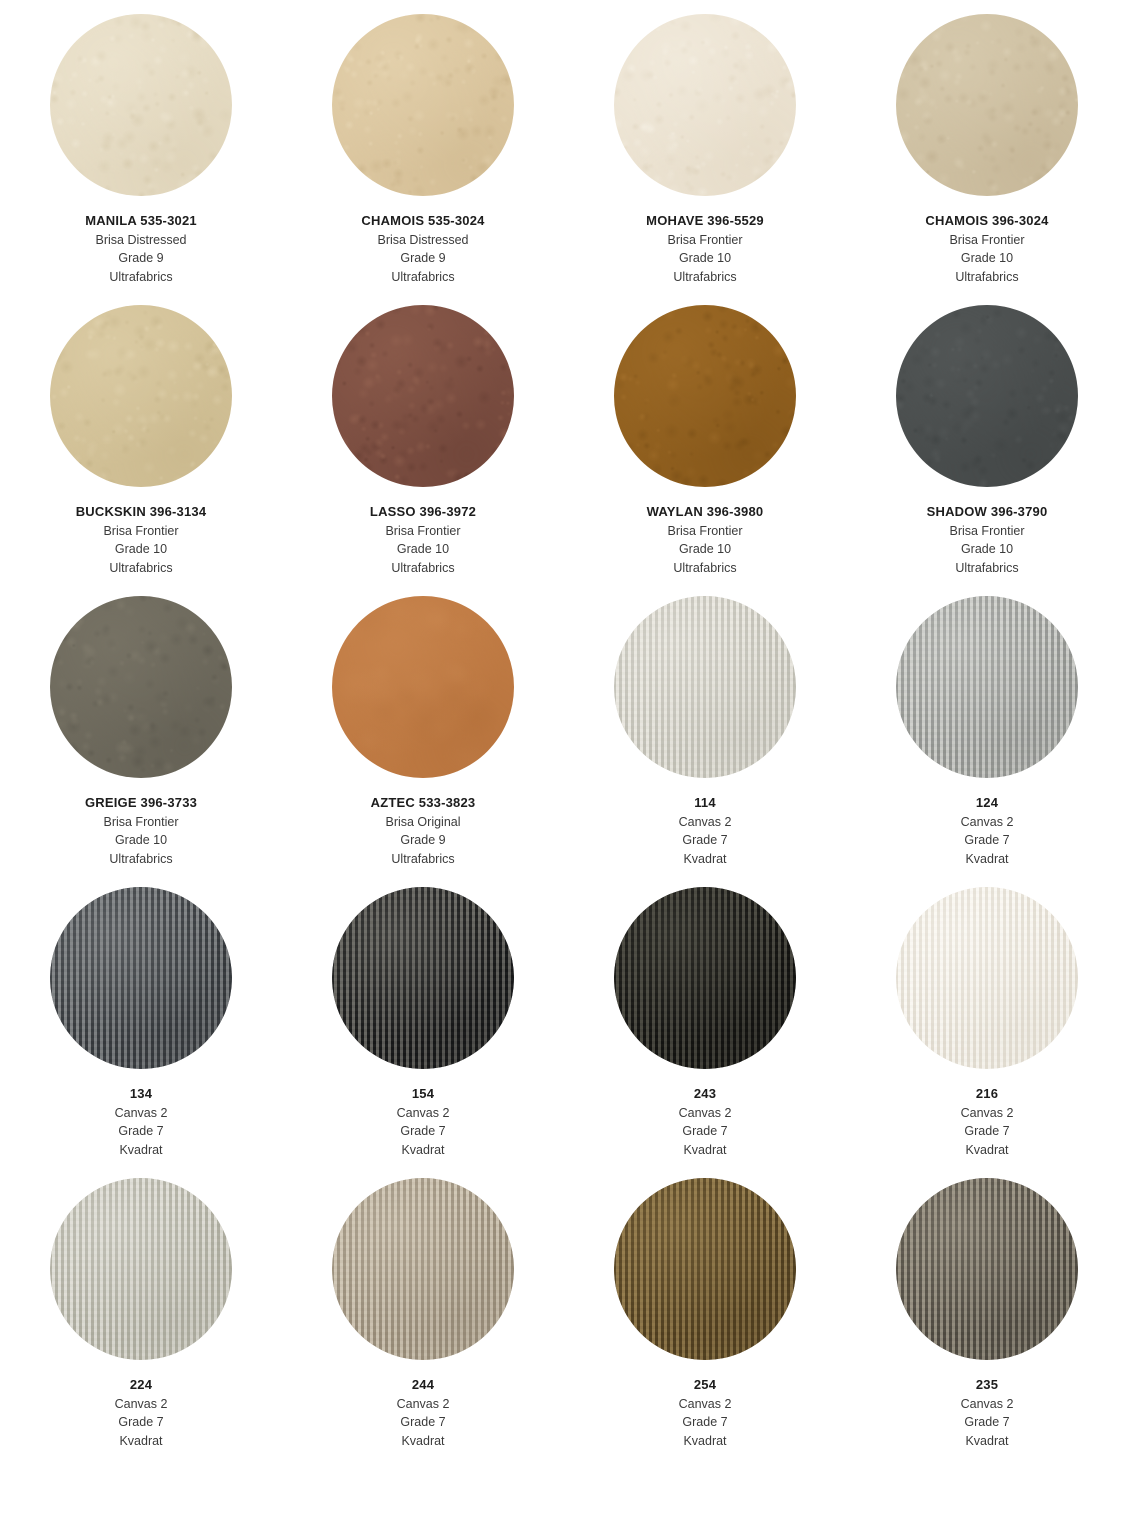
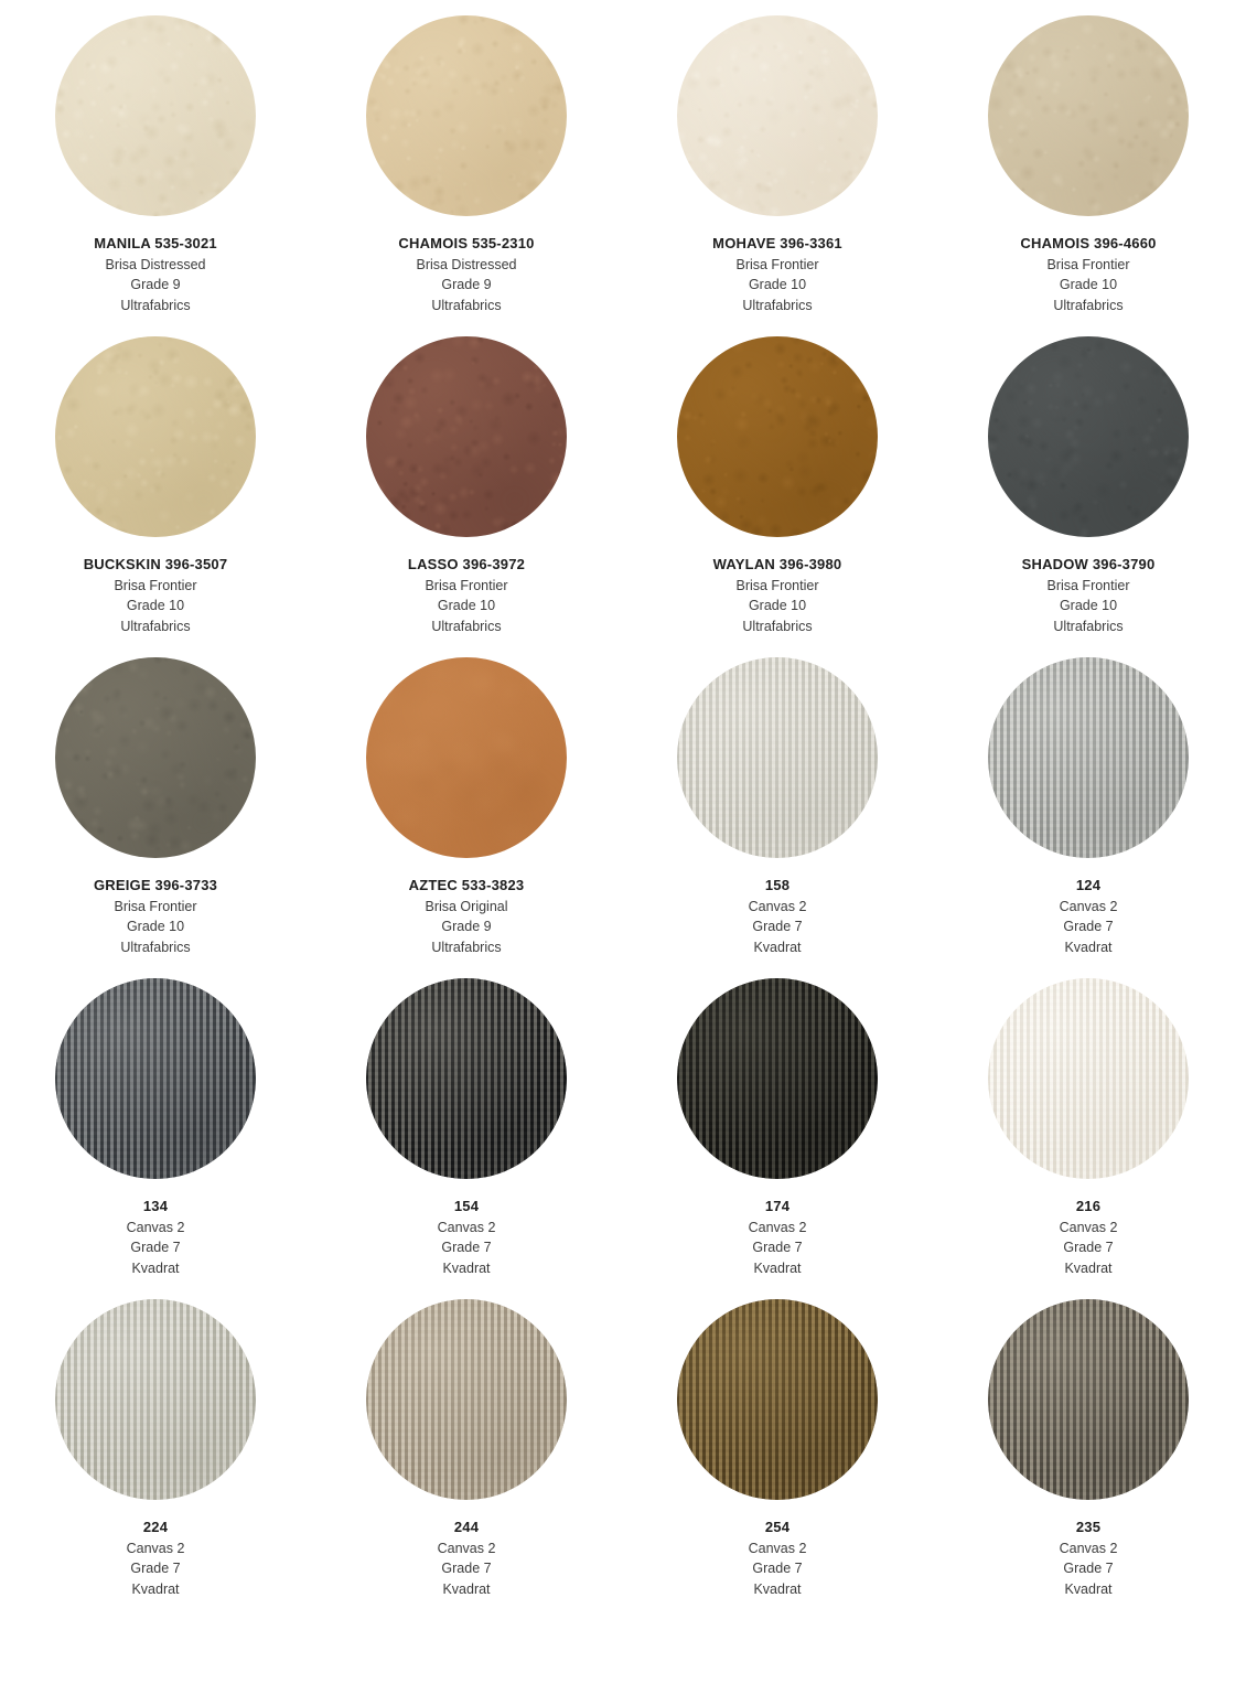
  MANILA 535-3021
  Brisa Distressed
  Grade 9
  Ultrafabrics
- CHAMOIS 535-3024
+ CHAMOIS 535-2310
  Brisa Distressed
  Grade 9
  Ultrafabrics
- MOHAVE 396-5529
+ MOHAVE 396-3361
  Brisa Frontier
  Grade 10
  Ultrafabrics
- CHAMOIS 396-3024
+ CHAMOIS 396-4660
  Brisa Frontier
  Grade 10
  Ultrafabrics
- BUCKSKIN 396-3134
+ BUCKSKIN 396-3507
  Brisa Frontier
  Grade 10
  Ultrafabrics
  LASSO 396-3972
  Brisa Frontier
  Grade 10
  Ultrafabrics
  WAYLAN 396-3980
  Brisa Frontier
  Grade 10
  Ultrafabrics
  SHADOW 396-3790
  Brisa Frontier
  Grade 10
  Ultrafabrics
  GREIGE 396-3733
  Brisa Frontier
  Grade 10
  Ultrafabrics
  AZTEC 533-3823
  Brisa Original
  Grade 9
  Ultrafabrics
- 114
+ 158
  Canvas 2
  Grade 7
  Kvadrat
  124
  Canvas 2
  Grade 7
  Kvadrat
  134
  Canvas 2
  Grade 7
  Kvadrat
  154
  Canvas 2
  Grade 7
  Kvadrat
- 243
+ 174
  Canvas 2
  Grade 7
  Kvadrat
  216
  Canvas 2
  Grade 7
  Kvadrat
  224
  Canvas 2
  Grade 7
  Kvadrat
  244
  Canvas 2
  Grade 7
  Kvadrat
  254
  Canvas 2
  Grade 7
  Kvadrat
  235
  Canvas 2
  Grade 7
  Kvadrat
